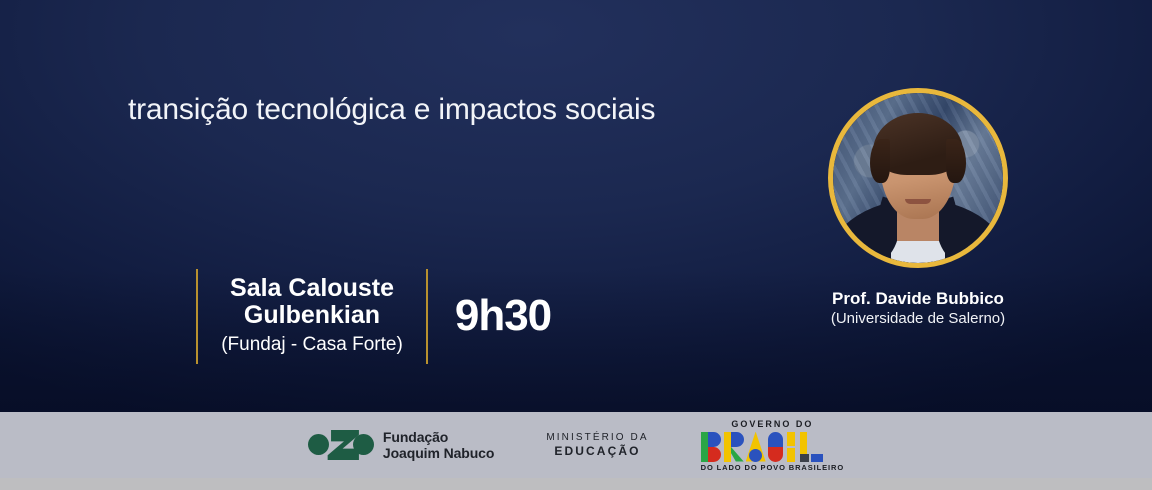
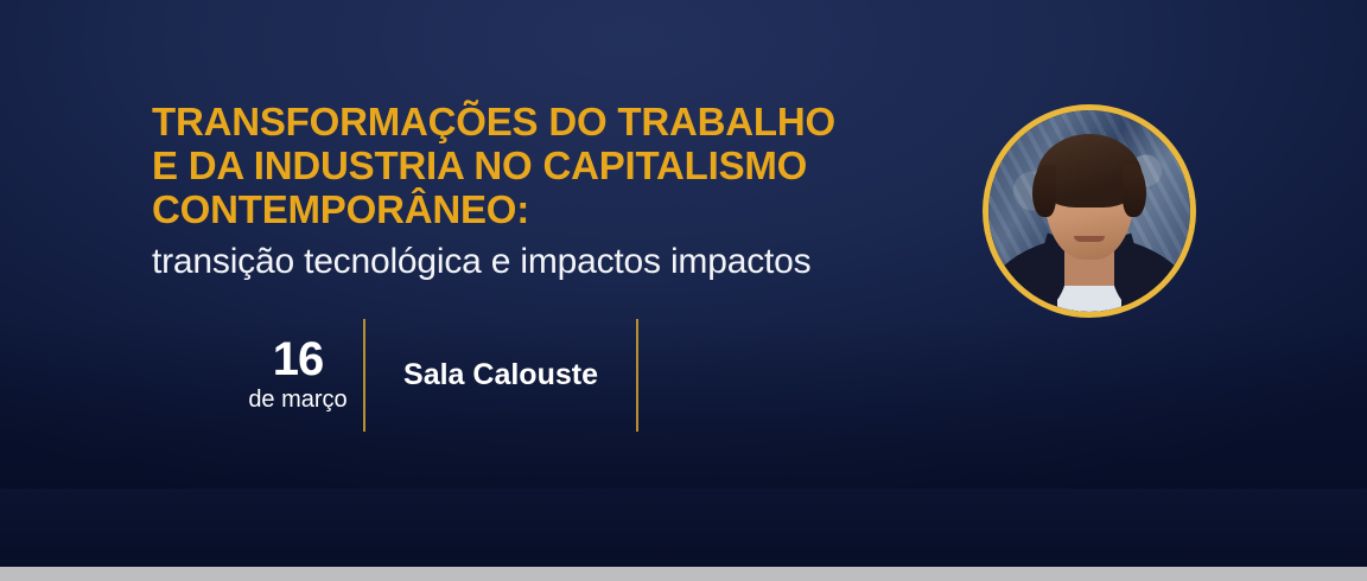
+ TRANSFORMAÇÕES DO TRABALHO
+ E DA INDUSTRIA NO CAPITALISMO
+ CONTEMPORÂNEO:
- transição tecnológica e impactos sociais
+ transição tecnológica e impactos impactos
+ 16
+ de março
  Sala Calouste
- Gulbenkian
- (Fundaj - Casa Forte)
- 9h30
- Prof. Davide Bubbico
- (Universidade de Salerno)
- Fundação
- Joaquim Nabuco
- MINISTÉRIO DA
- EDUCAÇÃO
- GOVERNO DO
- DO LADO DO POVO BRASILEIRO
